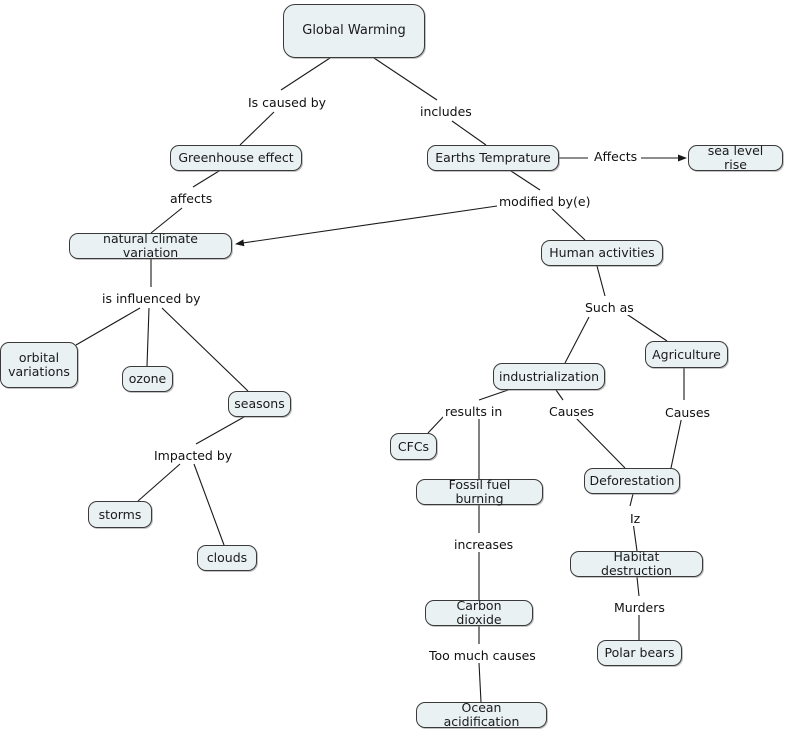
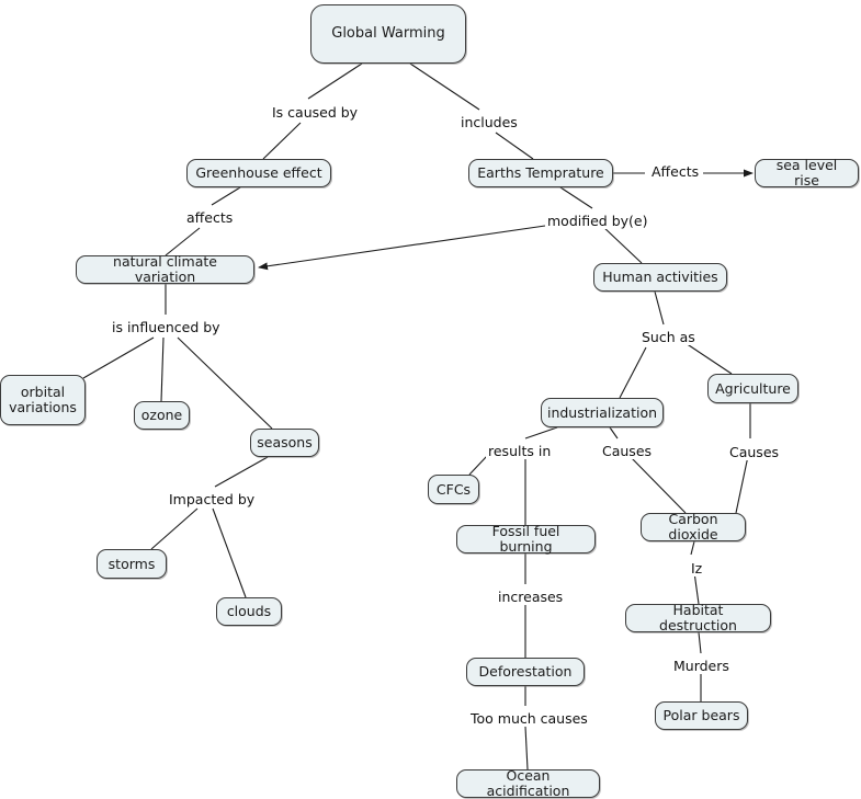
  Global Warming
  Greenhouse effect
  Earths Temprature
  sea level rise
  natural climate variation
  Human activities
  orbital
  variations
  ozone
  seasons
  Agriculture
  industrialization
  CFCs
- Deforestation
+ Carbon dioxide
  Fossil fuel burning
  storms
  clouds
  Habitat destruction
- Carbon dioxide
+ Deforestation
  Polar bears
  Ocean acidification
  Is caused by
  includes
  Affects
  affects
  modified by(e)
  is influenced by
  Such as
  results in
  Causes
  Causes
  Impacted by
  Iz
  increases
  Murders
  Too much causes
